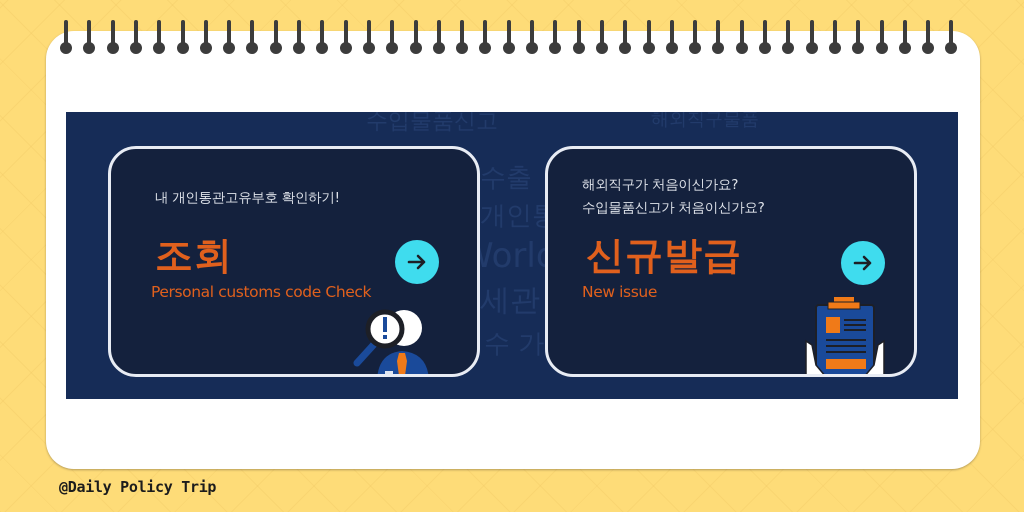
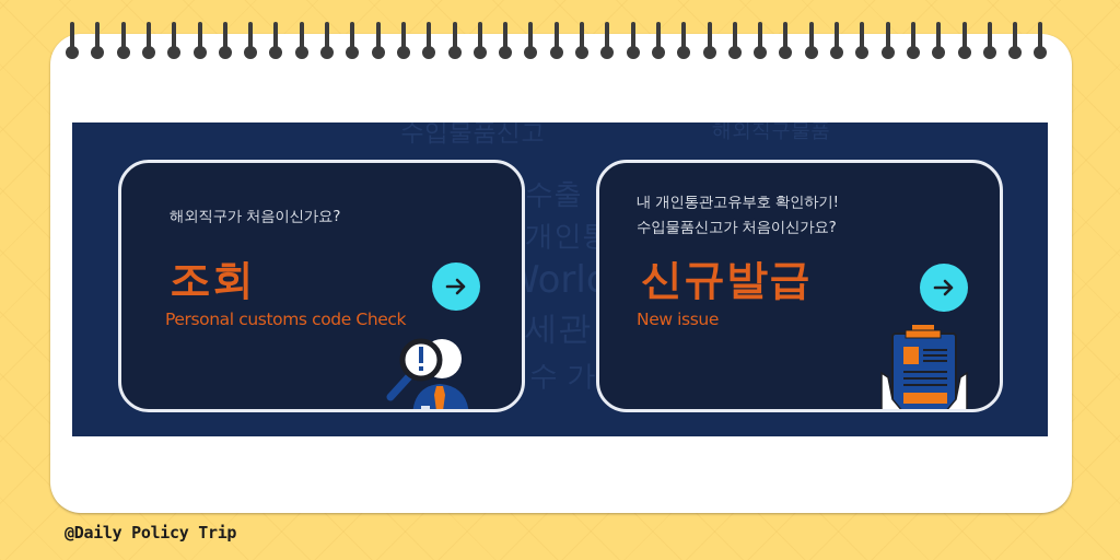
  수입물품신고
  해외직구물품
- 내 개인통관고유부호 확인하기!
+ 해외직구가 처음이신가요?
  조회
  Personal customs code Check
- 해외직구가 처음이신가요?
+ 내 개인통관고유부호 확인하기!
  수입물품신고가 처음이신가요?
  신규발급
  New issue
  @Daily Policy Trip
